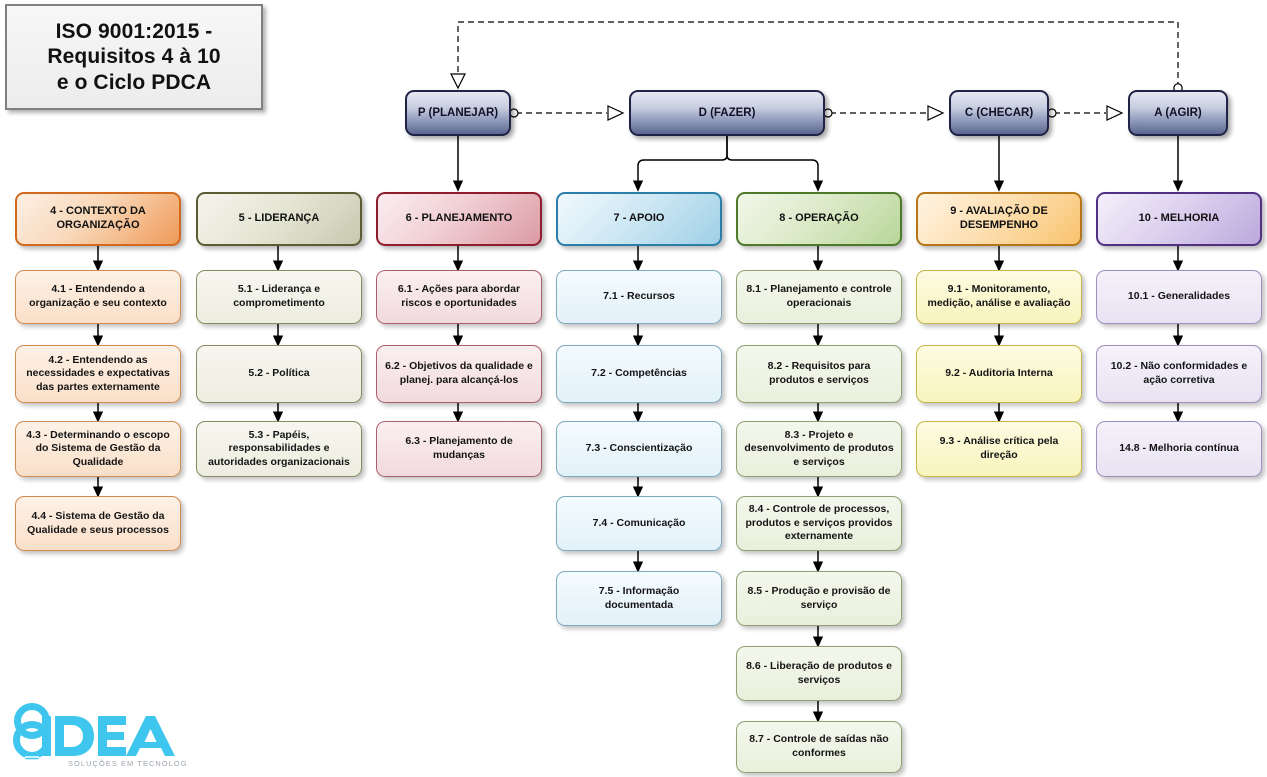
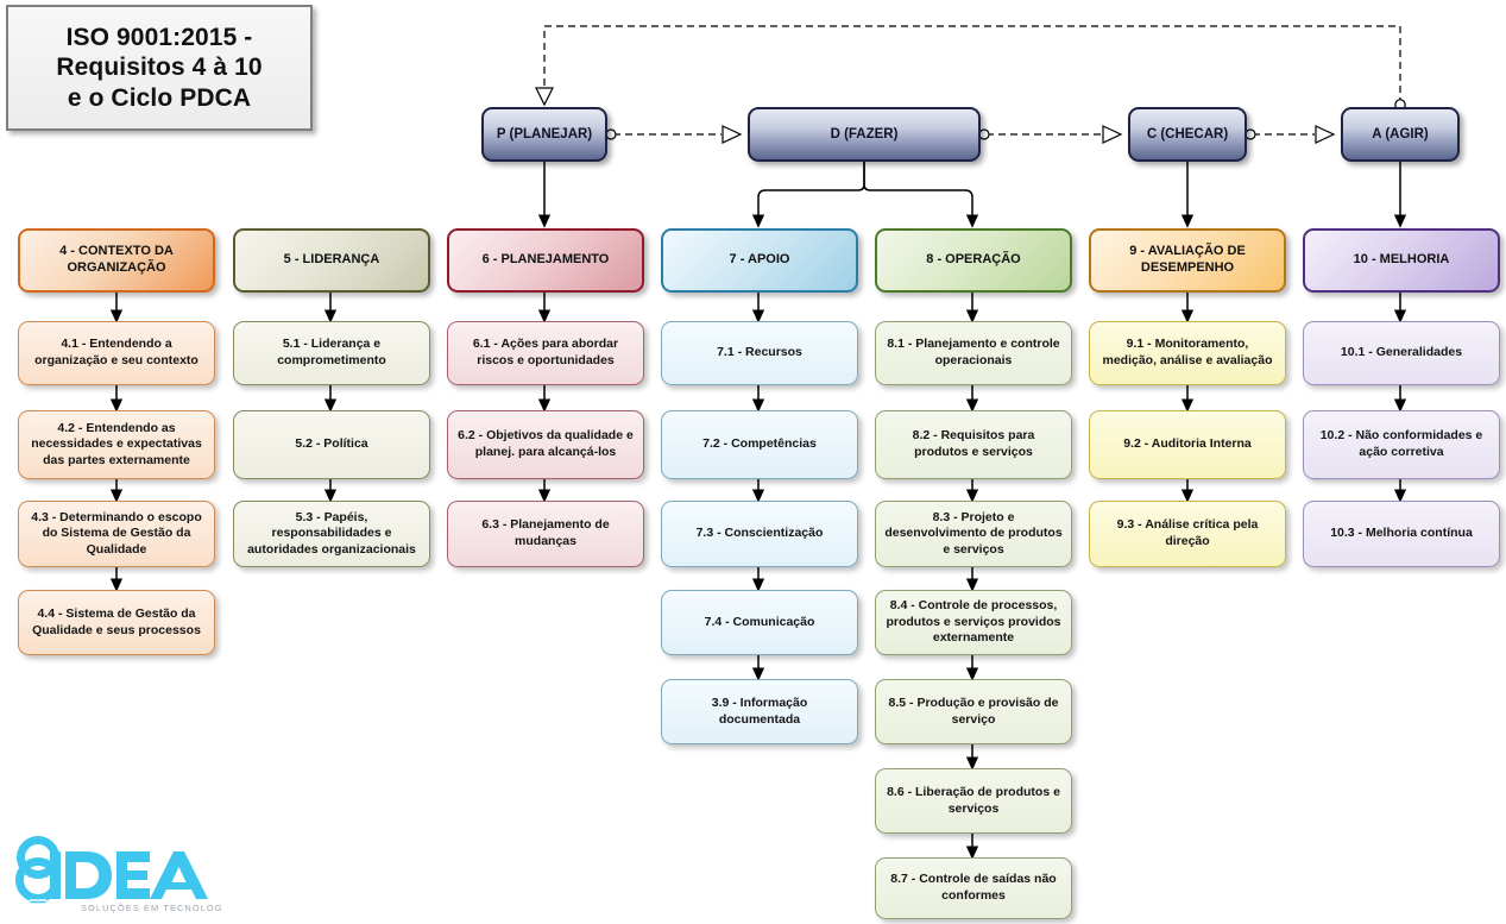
  ISO 9001:2015 -
  Requisitos 4 à 10
  e o Ciclo PDCA
  P (PLANEJAR)
  D (FAZER)
  C (CHECAR)
  A (AGIR)
  4 - CONTEXTO DA ORGANIZAÇÃO
  4.1 - Entendendo a organização e seu contexto
  4.2 - Entendendo as necessidades e expectativas das partes externamente
  4.3 - Determinando o escopo do Sistema de Gestão da Qualidade
  4.4 - Sistema de Gestão da Qualidade e seus processos
  5 - LIDERANÇA
  5.1 - Liderança e comprometimento
  5.2 - Política
  5.3 - Papéis, responsabilidades e autoridades organizacionais
  6 - PLANEJAMENTO
  6.1 - Ações para abordar riscos e oportunidades
  6.2 - Objetivos da qualidade e planej. para alcançá-los
  6.3 - Planejamento de mudanças
  7 - APOIO
  7.1 - Recursos
  7.2 - Competências
  7.3 - Conscientização
  7.4 - Comunicação
- 7.5 - Informação documentada
+ 3.9 - Informação documentada
  8 - OPERAÇÃO
  8.1 - Planejamento e controle operacionais
  8.2 - Requisitos para produtos e serviços
  8.3 - Projeto e desenvolvimento de produtos e serviços
  8.4 - Controle de processos, produtos e serviços providos externamente
  8.5 - Produção e provisão de serviço
  8.6 - Liberação de produtos e serviços
  8.7 - Controle de saídas não conformes
  9 - AVALIAÇÃO DE DESEMPENHO
  9.1 - Monitoramento, medição, análise e avaliação
  9.2 - Auditoria Interna
  9.3 - Análise crítica pela direção
  10 - MELHORIA
  10.1 - Generalidades
  10.2 - Não conformidades e ação corretiva
- 14.8 - Melhoria contínua
+ 10.3 - Melhoria contínua
  SOLUÇÕES EM TECNOLOG
